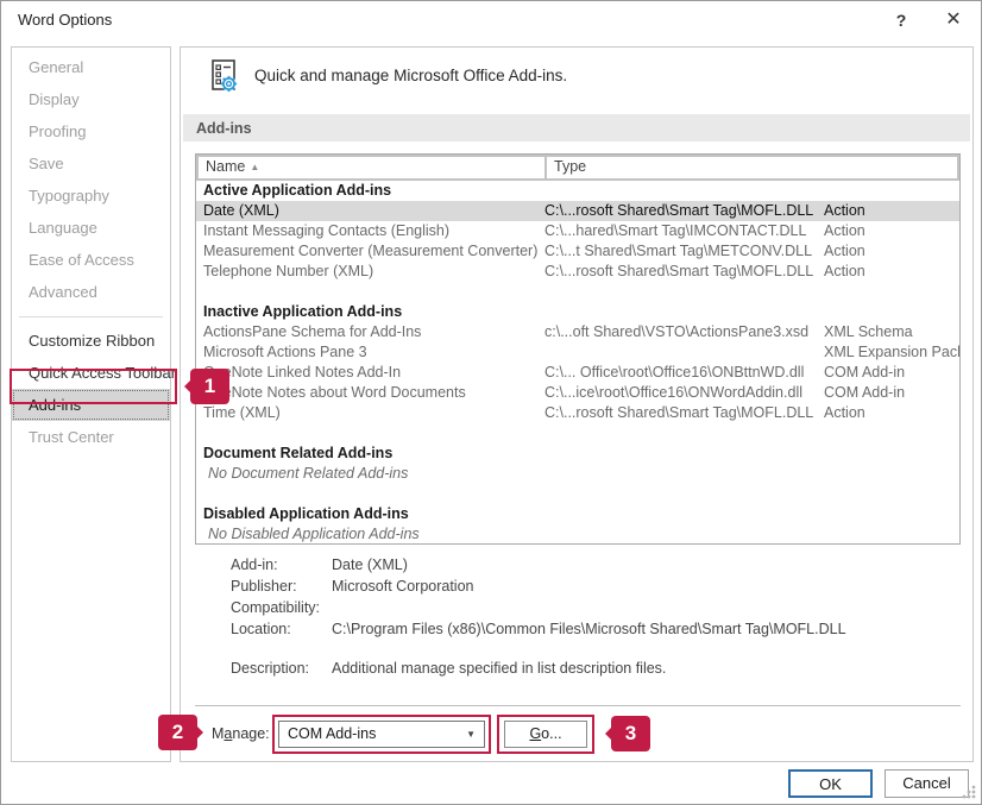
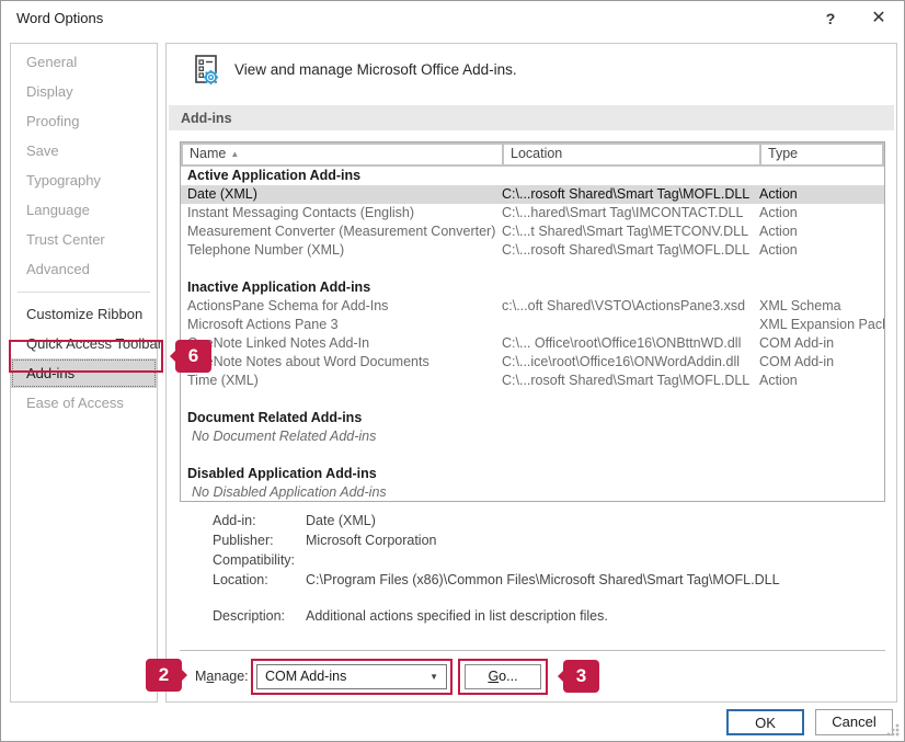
  Word Options
  ?
  ✕
  General
  Display
  Proofing
  Save
  Typography
  Language
- Ease of Access
+ Trust Center
  Advanced
  Customize Ribbon
  Quick Access Toolbar
  Add-ins
- Trust Center
+ Ease of Access
- 1
+ 6
- Quick and manage Microsoft Office Add-ins.
+ View and manage Microsoft Office Add-ins.
  Add-ins
  Name ▲
+ Location
  Type
  Active Application Add-ins
  Date (XML)
  C:\...rosoft Shared\Smart Tag\MOFL.DLL
  Action
  Instant Messaging Contacts (English)
  C:\...hared\Smart Tag\IMCONTACT.DLL
  Action
  Measurement Converter (Measurement Converter)
  C:\...t Shared\Smart Tag\METCONV.DLL
  Action
  Telephone Number (XML)
  C:\...rosoft Shared\Smart Tag\MOFL.DLL
  Action
  Inactive Application Add-ins
  ActionsPane Schema for Add-Ins
  c:\...oft Shared\VSTO\ActionsPane3.xsd
  XML Schema
  Microsoft Actions Pane 3
  XML Expansion Pac
  Note Linked Notes Add-In
  C:\... Office\root\Office16\ONBttnWD.dll
  COM Add-in
  Note Notes about Word Documents
  C:\...ice\root\Office16\ONWordAddin.dll
  COM Add-in
  Time (XML)
  C:\...rosoft Shared\Smart Tag\MOFL.DLL
  Action
  Document Related Add-ins
  No Document Related Add-ins
  Disabled Application Add-ins
  No Disabled Application Add-ins
  Add-in:
  Date (XML)
  Publisher:
  Microsoft Corporation
  Compatibility:
  Location:
  C:\Program Files (x86)\Common Files\Microsoft Shared\Smart Tag\MOFL.DLL
  Description:
- Additional manage specified in list description files.
+ Additional actions specified in list description files.
  Manage:
  COM Add-ins
  ▼
  Go...
  3
  2
  OK
  Cancel
